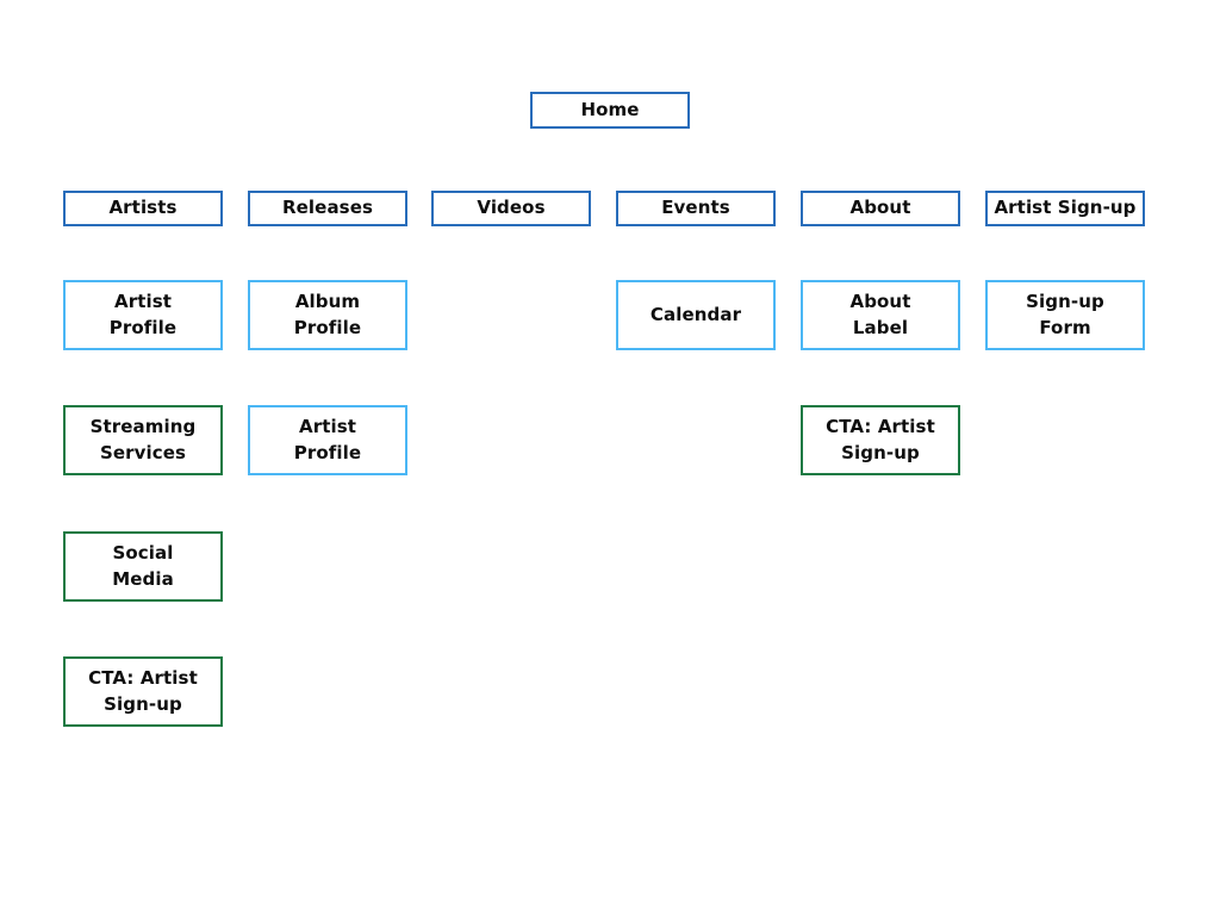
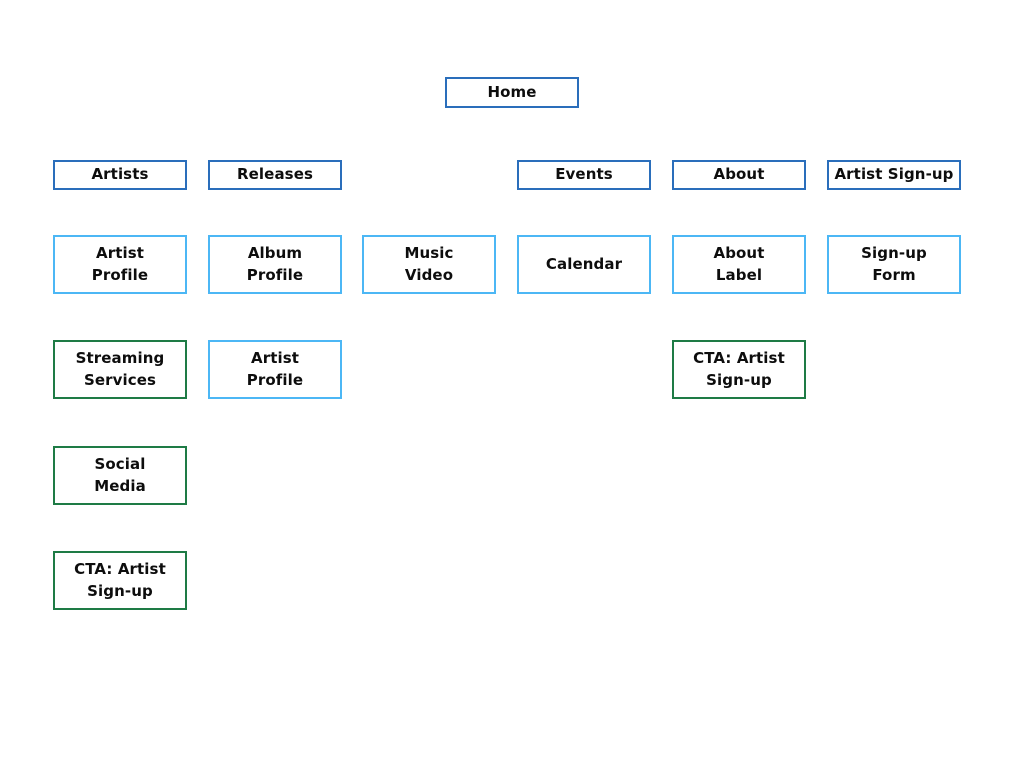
  Home
  Artists
  Releases
- Videos
  Events
  About
  Artist Sign-up
  Artist
  Profile
  Album
  Profile
+ Music
+ Video
  Calendar
  About
  Label
  Sign-up
  Form
  Streaming
  Services
  Artist
  Profile
  CTA: Artist
  Sign-up
  Social
  Media
  CTA: Artist
  Sign-up
